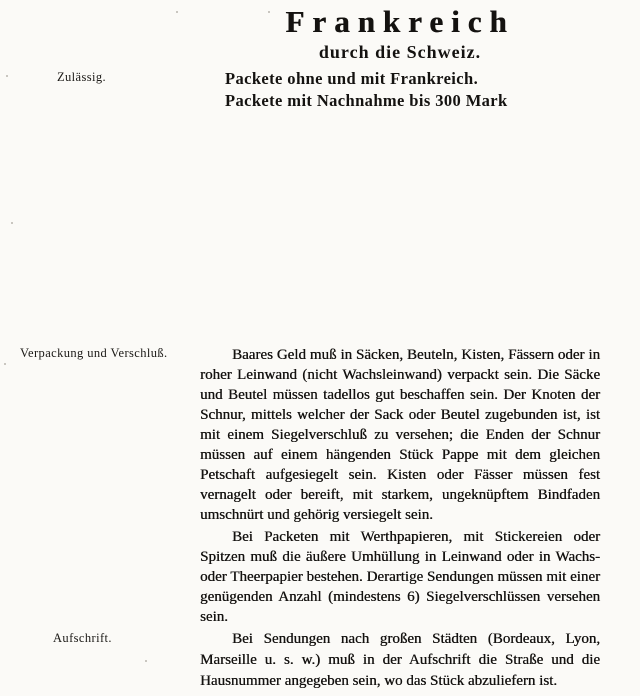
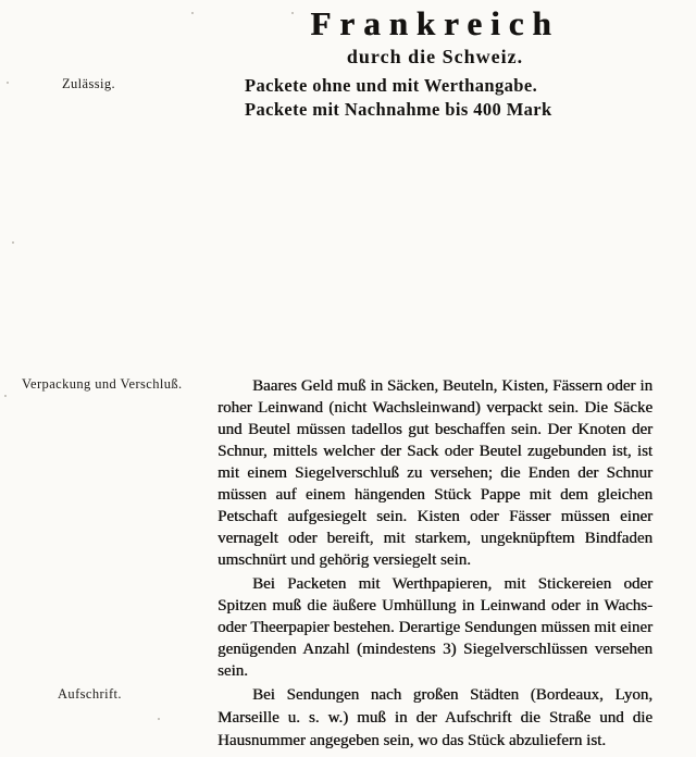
  Frankreich
  durch die Schweiz.
  Zulässig.
  Verpackung und Verschluß.
  Aufschrift.
- Packete ohne und mit Frankreich.
+ Packete ohne und mit Werthangabe.
- Packete mit Nachnahme bis 300 Mark
+ Packete mit Nachnahme bis 400 Mark
- Baares Geld muß in Säcken, Beuteln, Kisten, Fässern oder in roher Leinwand (nicht Wachsleinwand) verpackt sein. Die Säcke und Beutel müssen tadellos gut beschaffen sein. Der Knoten der Schnur, mittels welcher der Sack oder Beutel zugebunden ist, ist mit einem Siegelverschluß zu versehen; die Enden der Schnur müssen auf einem hängenden Stück Pappe mit dem gleichen Petschaft aufgesiegelt sein. Kisten oder Fässer müssen fest vernagelt oder bereift, mit starkem, ungeknüpftem Bindfaden umschnürt und gehörig versiegelt sein.
+ Baares Geld muß in Säcken, Beuteln, Kisten, Fässern oder in roher Leinwand (nicht Wachsleinwand) verpackt sein. Die Säcke und Beutel müssen tadellos gut beschaffen sein. Der Knoten der Schnur, mittels welcher der Sack oder Beutel zugebunden ist, ist mit einem Siegelverschluß zu versehen; die Enden der Schnur müssen auf einem hängenden Stück Pappe mit dem gleichen Petschaft aufgesiegelt sein. Kisten oder Fässer müssen einer vernagelt oder bereift, mit starkem, ungeknüpftem Bindfaden umschnürt und gehörig versiegelt sein.
- Bei Packeten mit Werthpapieren, mit Stickereien oder Spitzen muß die äußere Umhüllung in Leinwand oder in Wachs- oder Theerpapier bestehen. Derartige Sendungen müssen mit einer genügenden Anzahl (mindestens 6) Siegelverschlüssen versehen sein.
+ Bei Packeten mit Werthpapieren, mit Stickereien oder Spitzen muß die äußere Umhüllung in Leinwand oder in Wachs- oder Theerpapier bestehen. Derartige Sendungen müssen mit einer genügenden Anzahl (mindestens 3) Siegelverschlüssen versehen sein.
  Bei Sendungen nach großen Städten (Bordeaux, Lyon, Marseille u. s. w.) muß in der Aufschrift die Straße und die Hausnummer angegeben sein, wo das Stück abzuliefern ist.
